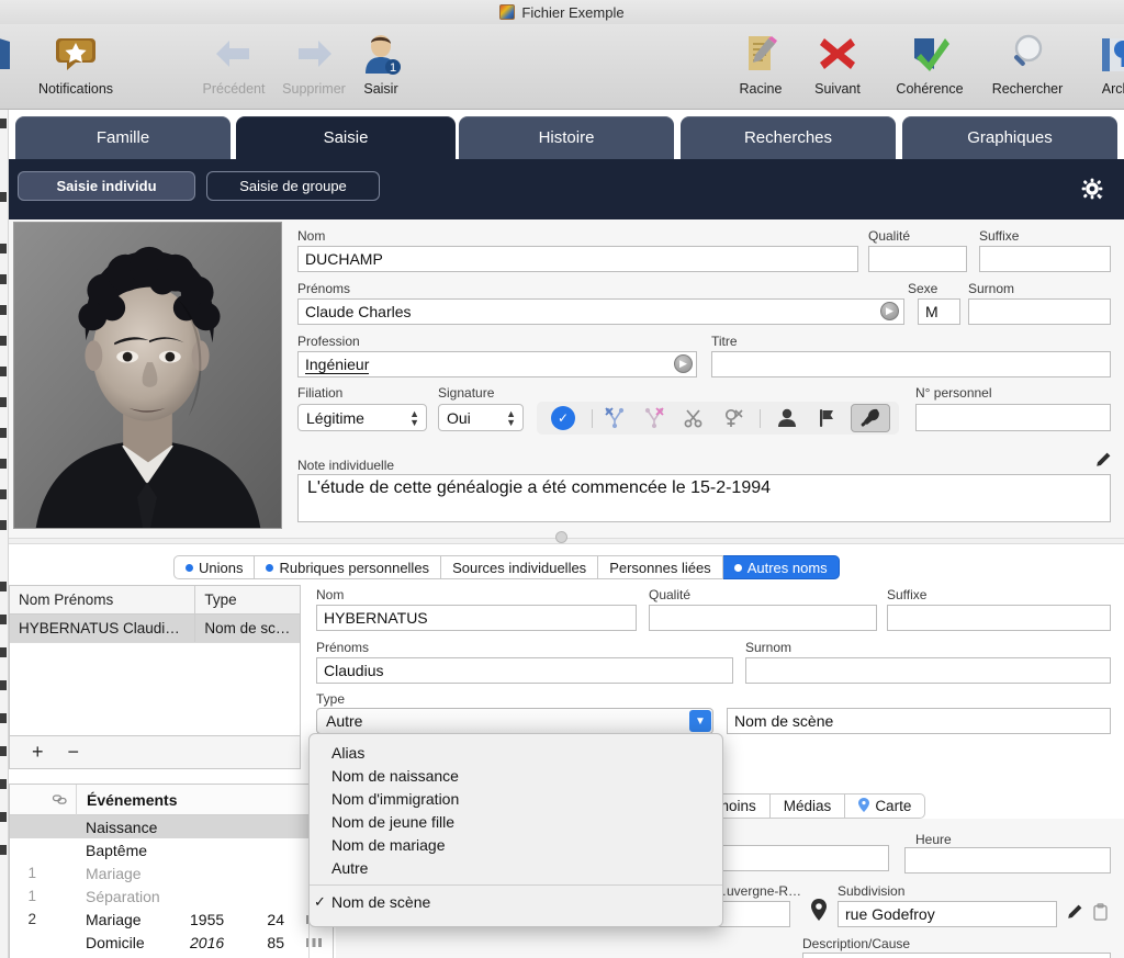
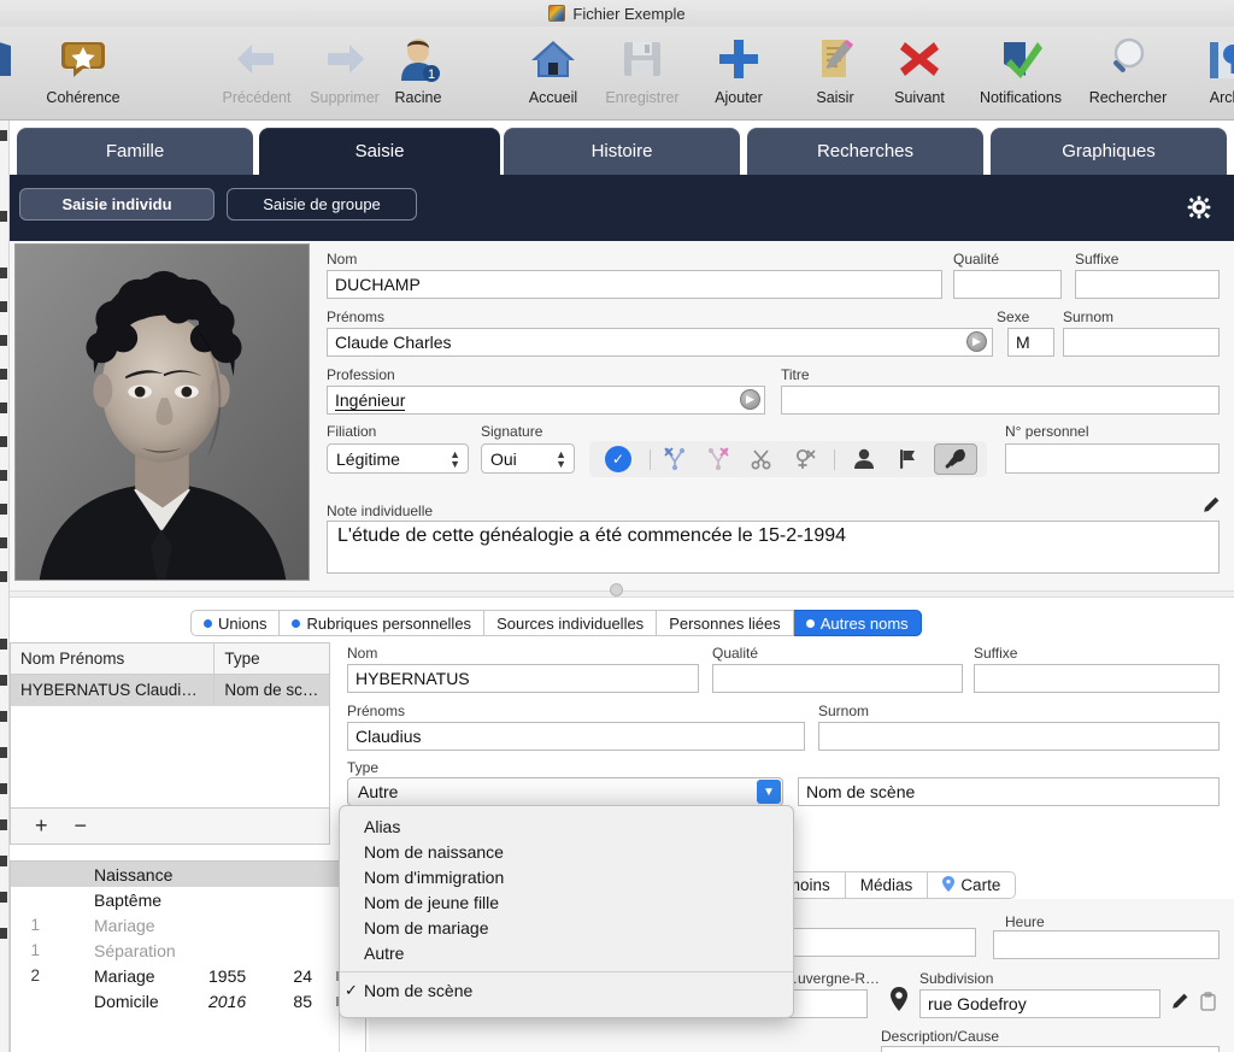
  Fichier Exemple
- Notifications
+ Cohérence
  Précédent
  Supprimer
  1
- Saisir
+ Racine
+ Accueil
+ Enregistrer
+ Ajouter
- Racine
+ Saisir
  Suivant
- Cohérence
+ Notifications
  Rechercher
  Famille
  Saisie
  Histoire
  Recherches
  Graphiques
  Saisie individu
  Saisie de groupe
  Nom
  DUCHAMP
  Qualité
  Suffixe
  Prénoms
  Claude Charles
  ▶
  Sexe
  M
  Surnom
  Profession
  Ingénieur
  ▶
  Titre
  Filiation
  Légitime
  ▲
  ▼
  Signature
  Oui
  ▲
  ▼
  ✓
  N° personnel
  Note individuelle
  L'étude de cette généalogie a été commencée le 15-2-1994
  Unions
  Rubriques personnelles
  Sources individuelles
  Personnes liées
  Autres noms
  Nom Prénoms
  Type
  HYBERNATUS Claudi…
  Nom de sc…
  +
  −
  Nom
  HYBERNATUS
  Qualité
  Suffixe
  Prénoms
  Claudius
  Surnom
  Type
  Autre
  ▼
  Nom de scène
  Alias
  Nom de naissance
  Nom d'immigration
  Nom de jeune fille
  Nom de mariage
  Autre
  ✓
  Nom de scène
- Événements
  Naissance
  Baptême
  1
  Mariage
  1
  Séparation
  2
  Mariage
  1955
  24
  Domicile
  2016
  85
  Médias
  Carte
  Heure
  uvergne-R…
  Subdivision
  rue Godefroy
  Description/Cause
